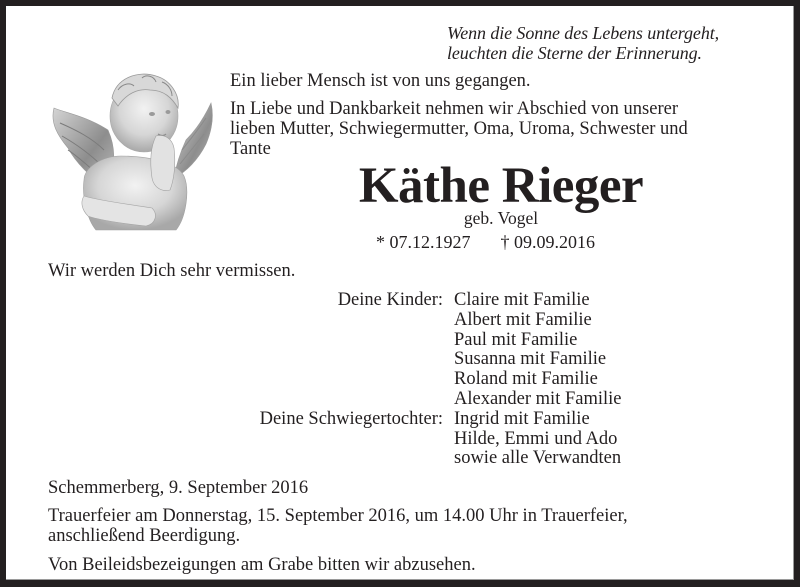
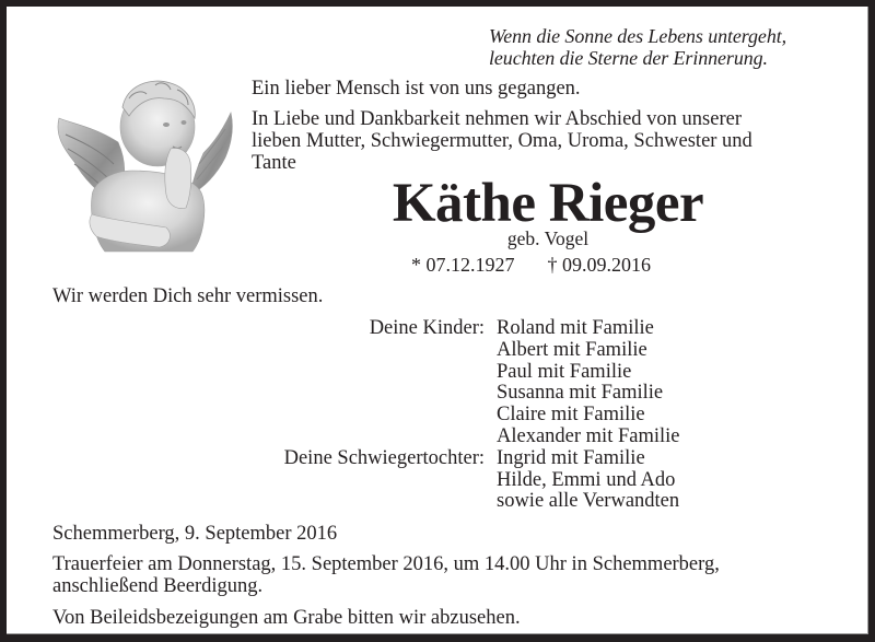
  Wenn die Sonne des Lebens untergeht,
  leuchten die Sterne der Erinnerung.
  Ein lieber Mensch ist von uns gegangen.
  In Liebe und Dankbarkeit nehmen wir Abschied von unserer
  lieben Mutter, Schwiegermutter, Oma, Uroma, Schwester und
  Tante
  Käthe Rieger
  geb. Vogel
  * 07.12.1927 † 09.09.2016
  Wir werden Dich sehr vermissen.
  Deine Kinder:
- Claire mit Familie
+ Roland mit Familie
  Albert mit Familie
  Paul mit Familie
  Susanna mit Familie
- Roland mit Familie
+ Claire mit Familie
  Alexander mit Familie
  Deine Schwiegertochter:
  Ingrid mit Familie
  Hilde, Emmi und Ado
  sowie alle Verwandten
  Schemmerberg, 9. September 2016
- Trauerfeier am Donnerstag, 15. September 2016, um 14.00 Uhr in Trauerfeier,
+ Trauerfeier am Donnerstag, 15. September 2016, um 14.00 Uhr in Schemmerberg,
  anschließend Beerdigung.
  Von Beileidsbezeigungen am Grabe bitten wir abzusehen.
